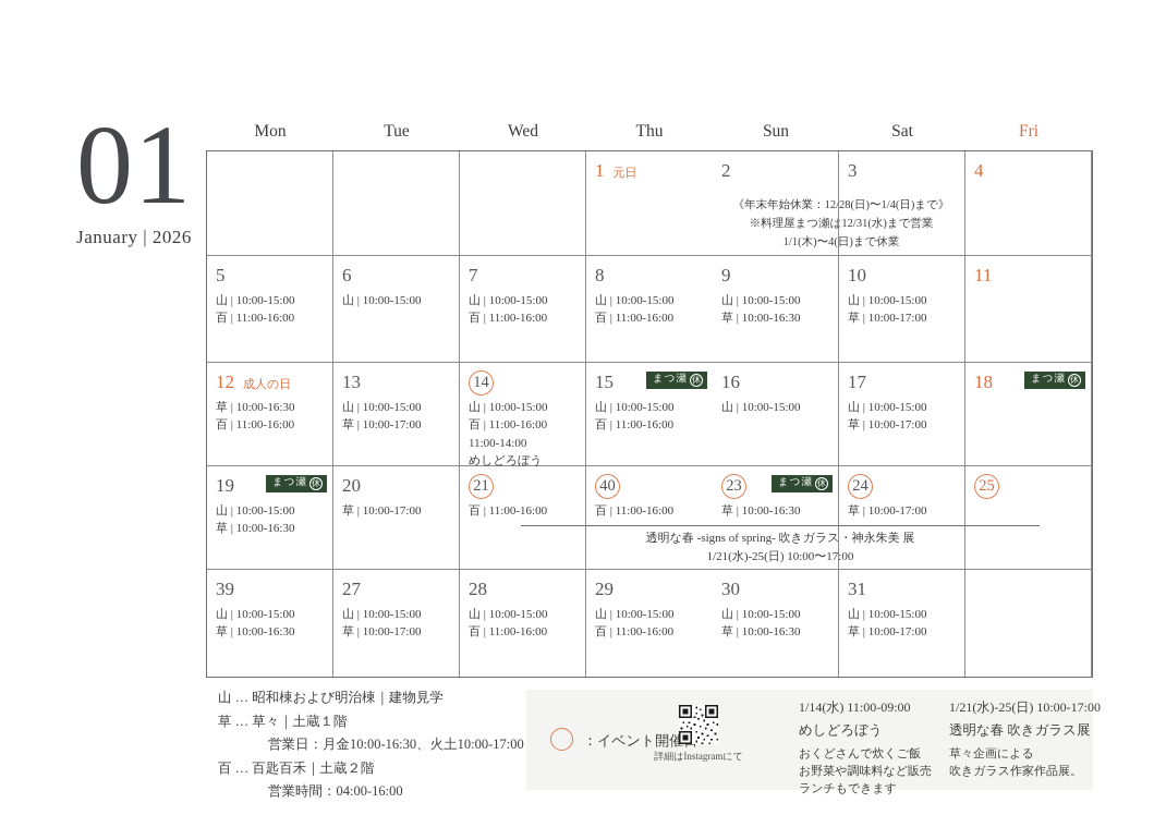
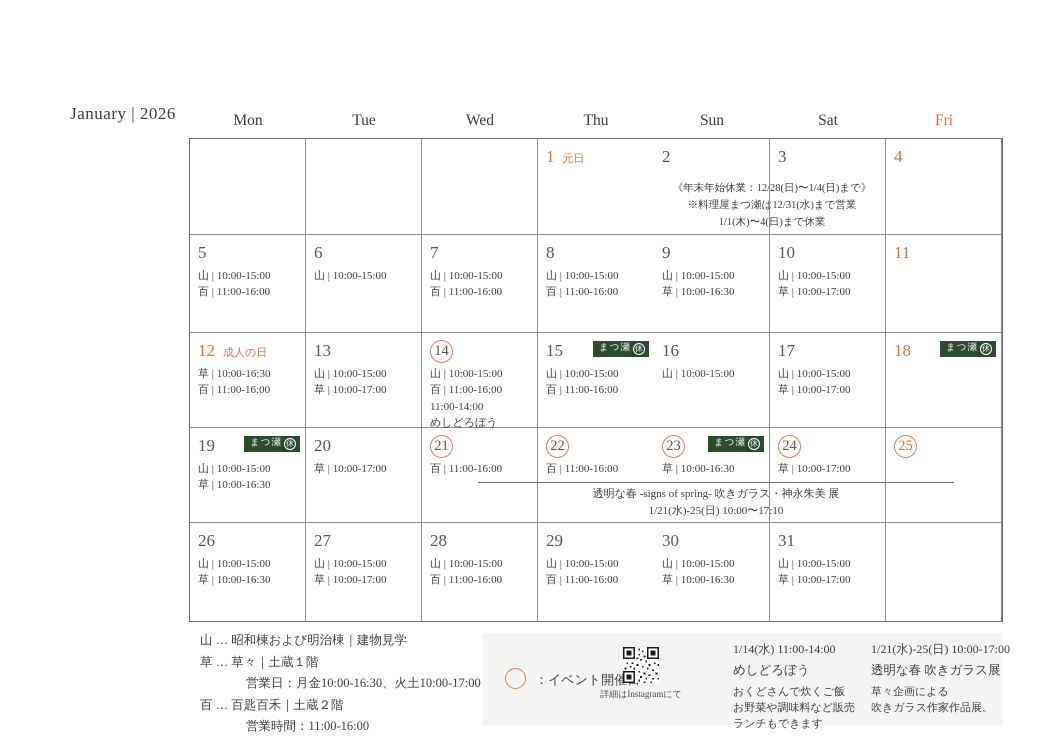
- 01
  January | 2026
  Mon
  Tue
  Wed
  Thu
  Sun
  Sat
  Fri
  《年末年始休業：12/28(日)〜1/4(日)まで》
  ※料理屋まつ瀬は12/31(水)まで営業
  1/1(木)〜4(日)まで休業
  透明な春 -signs of spring- 吹きガラス・神永朱美 展
- 1/21(水)-25(日) 10:00〜17:00
+ 1/21(水)-25(日) 10:00〜17:10
  1
  元日
  2
  3
  4
  5
  山 | 10:00-15:00
  百 | 11:00-16:00
  6
  山 | 10:00-15:00
  7
  山 | 10:00-15:00
  百 | 11:00-16:00
  8
  山 | 10:00-15:00
  百 | 11:00-16:00
  9
  山 | 10:00-15:00
  草 | 10:00-16:30
  10
  山 | 10:00-15:00
  草 | 10:00-17:00
  11
  12
  成人の日
  草 | 10:00-16:30
  百 | 11:00-16:00
  13
  山 | 10:00-15:00
  草 | 10:00-17:00
  14
  山 | 10:00-15:00
  百 | 11:00-16:00
  11:00-14:00
  めしどろぼう
  15
  まつ瀬
  休
  山 | 10:00-15:00
  百 | 11:00-16:00
  16
  山 | 10:00-15:00
  17
  山 | 10:00-15:00
  草 | 10:00-17:00
  18
  まつ瀬
  休
  19
  まつ瀬
  休
  山 | 10:00-15:00
  草 | 10:00-16:30
  20
  草 | 10:00-17:00
  21
  百 | 11:00-16:00
- 40
+ 22
  百 | 11:00-16:00
  23
  まつ瀬
  休
  草 | 10:00-16:30
  24
  草 | 10:00-17:00
  25
- 39
+ 26
  山 | 10:00-15:00
  草 | 10:00-16:30
  27
  山 | 10:00-15:00
  草 | 10:00-17:00
  28
  山 | 10:00-15:00
  百 | 11:00-16:00
  29
  山 | 10:00-15:00
  百 | 11:00-16:00
  30
  山 | 10:00-15:00
  草 | 10:00-16:30
  31
  山 | 10:00-15:00
  草 | 10:00-17:00
  山 … 昭和棟および明治棟｜建物見学
  草 … 草々｜土蔵１階
  営業日：月金10:00-16:30、火土10:00-17:00
  百 … 百匙百禾｜土蔵２階
- 営業時間：04:00-16:00
+ 営業時間：11:00-16:00
  ：イベント開催
  詳細はInstagramにて
- 1/14(水) 11:00-09:00
+ 1/14(水) 11:00-14:00
  めしどろぼう
  おくどさんで炊くご飯
  お野菜や調味料など販売
  ランチもできます
  1/21(水)-25(日) 10:00-17:00
  透明な春 吹きガラス展
  草々企画による
  吹きガラス作家作品展。
